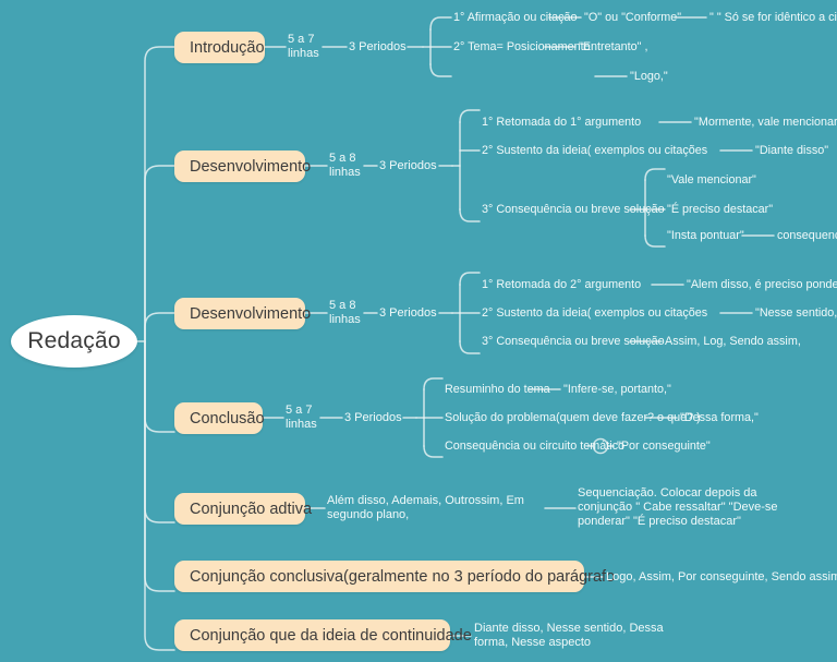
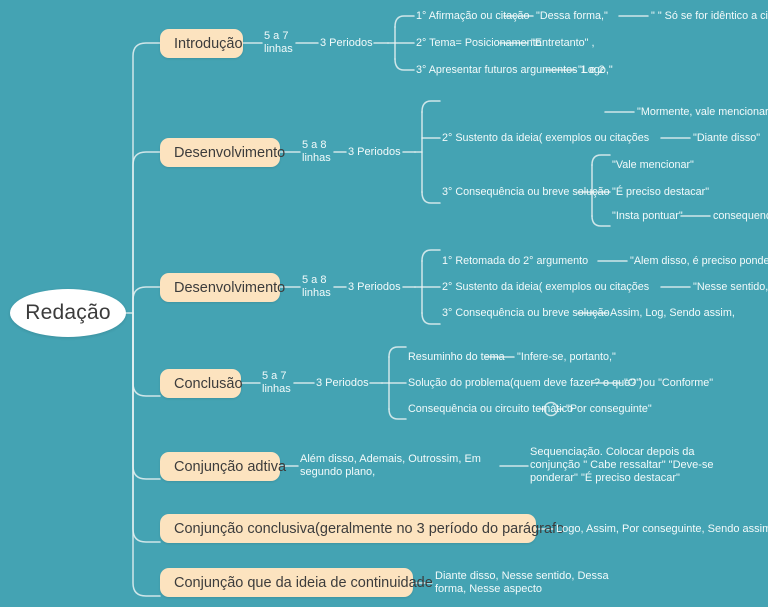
  Redação
  Introdução
  Desenvolvimento
  Desenvolvimento
  Conclusão
  Conjunção adtiva
  Conjunção conclusiva(geralmente no 3 período do parágrafo
  Conjunção que da ideia de continuidade
  5 a 7
  linhas
  3 Periodos
  1° Afirmação ou citação
- "O" ou "Conforme"
+ "Dessa forma,"
  " " Só se for idêntico a ci
  2° Tema= Posicionamento
  "Entretanto" ,
+ 3° Apresentar futuros argumentos 1 e 2
  "Logo,"
  5 a 8
  linhas
  3 Periodos
- 1° Retomada do 1° argumento
  "Mormente, vale mencionar
  2° Sustento da ideia( exemplos ou citações
  "Diante disso"
  3° Consequência ou breve solução
  "Vale mencionar"
  "É preciso destacar"
  "Insta pontuar"
  consequen
  5 a 8
  linhas
  3 Periodos
  1° Retomada do 2° argumento
  "Alem disso, é preciso ponde
  2° Sustento da ideia( exemplos ou citações
  "Nesse sentido,
  3° Consequência ou breve solução
  Assim, Log, Sendo assim,
  5 a 7
  linhas
  3 Periodos
  Resuminho do tema
  "Infere-se, portanto,"
  Solução do problema(quem deve fazer? o que? )
- "Dessa forma,"
+ "O" ou "Conforme"
  Consequência ou circuito temático
  "Por conseguinte"
  Além disso, Ademais, Outrossim, Em segundo plano,
  Sequenciação. Colocar depois da conjunção " Cabe ressaltar" "Deve-se ponderar" "É preciso destacar"
  Logo, Assim, Por conseguinte, Sendo assim
  Diante disso, Nesse sentido, Dessa forma, Nesse aspecto
